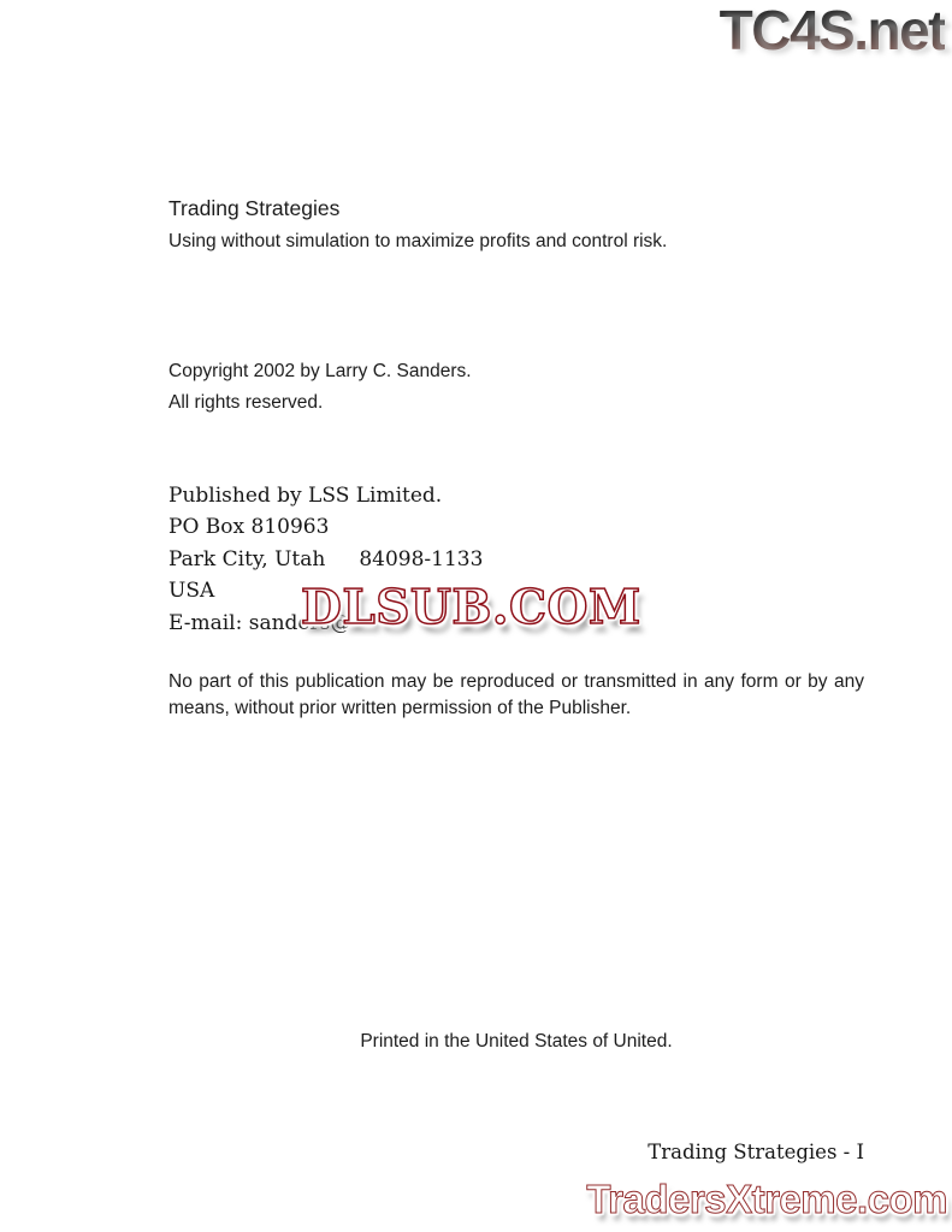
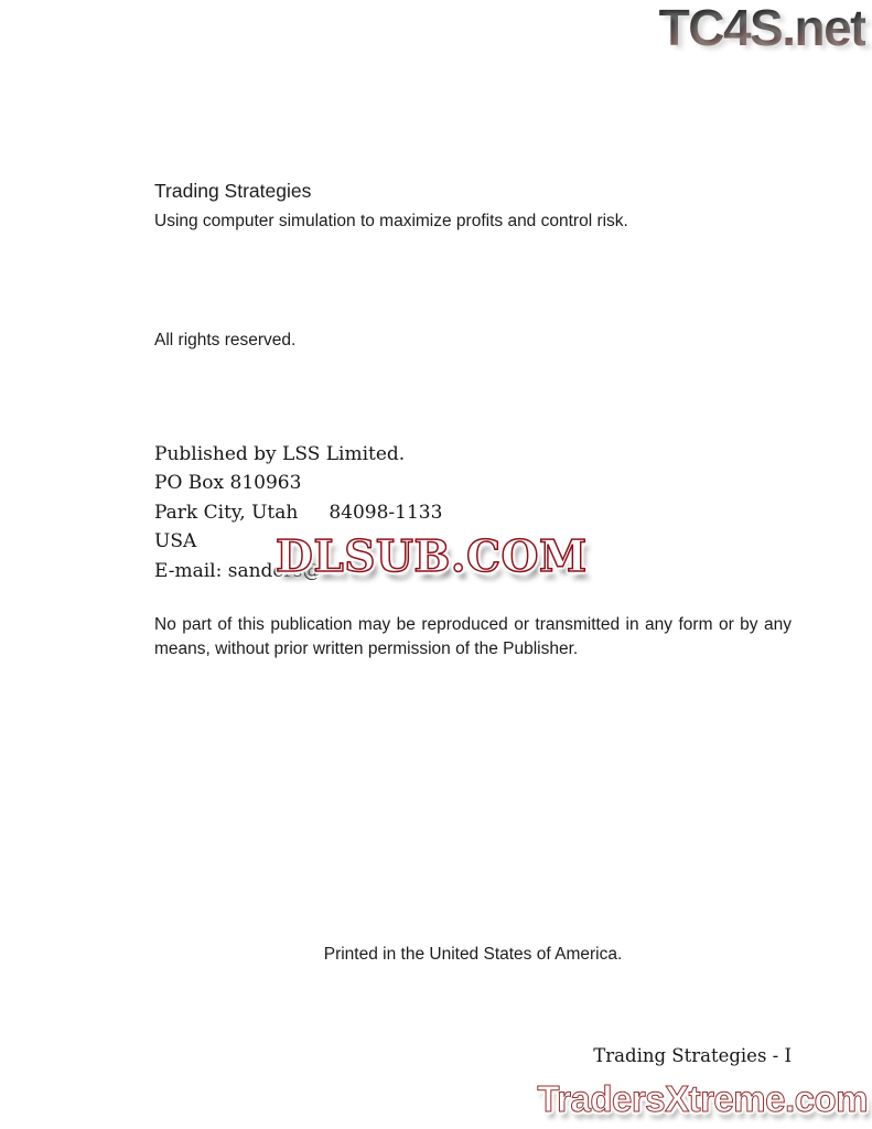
  TC4S.net
  Trading Strategies
- Using without simulation to maximize profits and control risk.
+ Using computer simulation to maximize profits and control risk.
- Copyright 2002 by Larry C. Sanders.
  All rights reserved.
  Published by LSS Limited.
  PO Box 810963
  Park City, Utah 84098-1133
  USA
  E-mail: sand
  DLSUB.COM
  No part of this publication may be reproduced or transmitted in any form or by any means, without prior written permission of the Publisher.
- Printed in the United States of United.
+ Printed in the United States of America.
  Trading Strategies - I
  TradersXtreme.com
